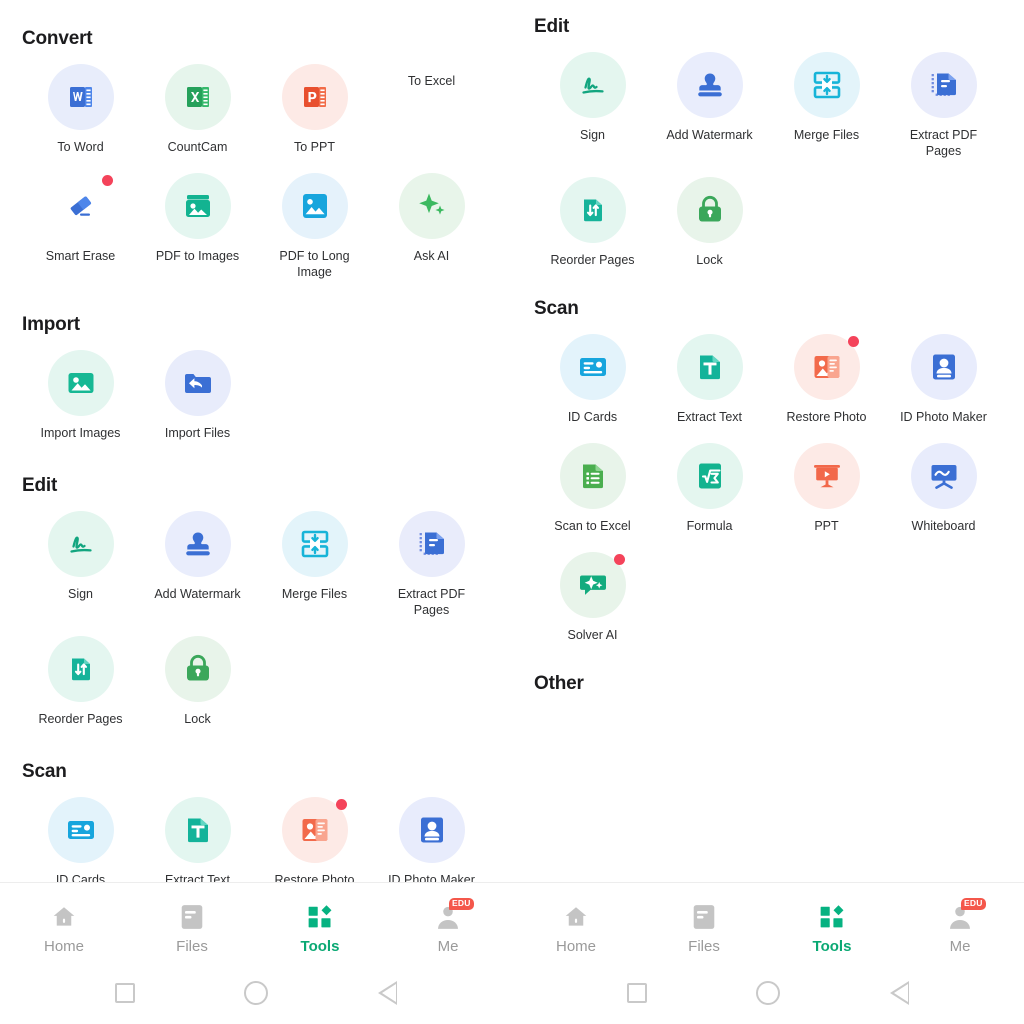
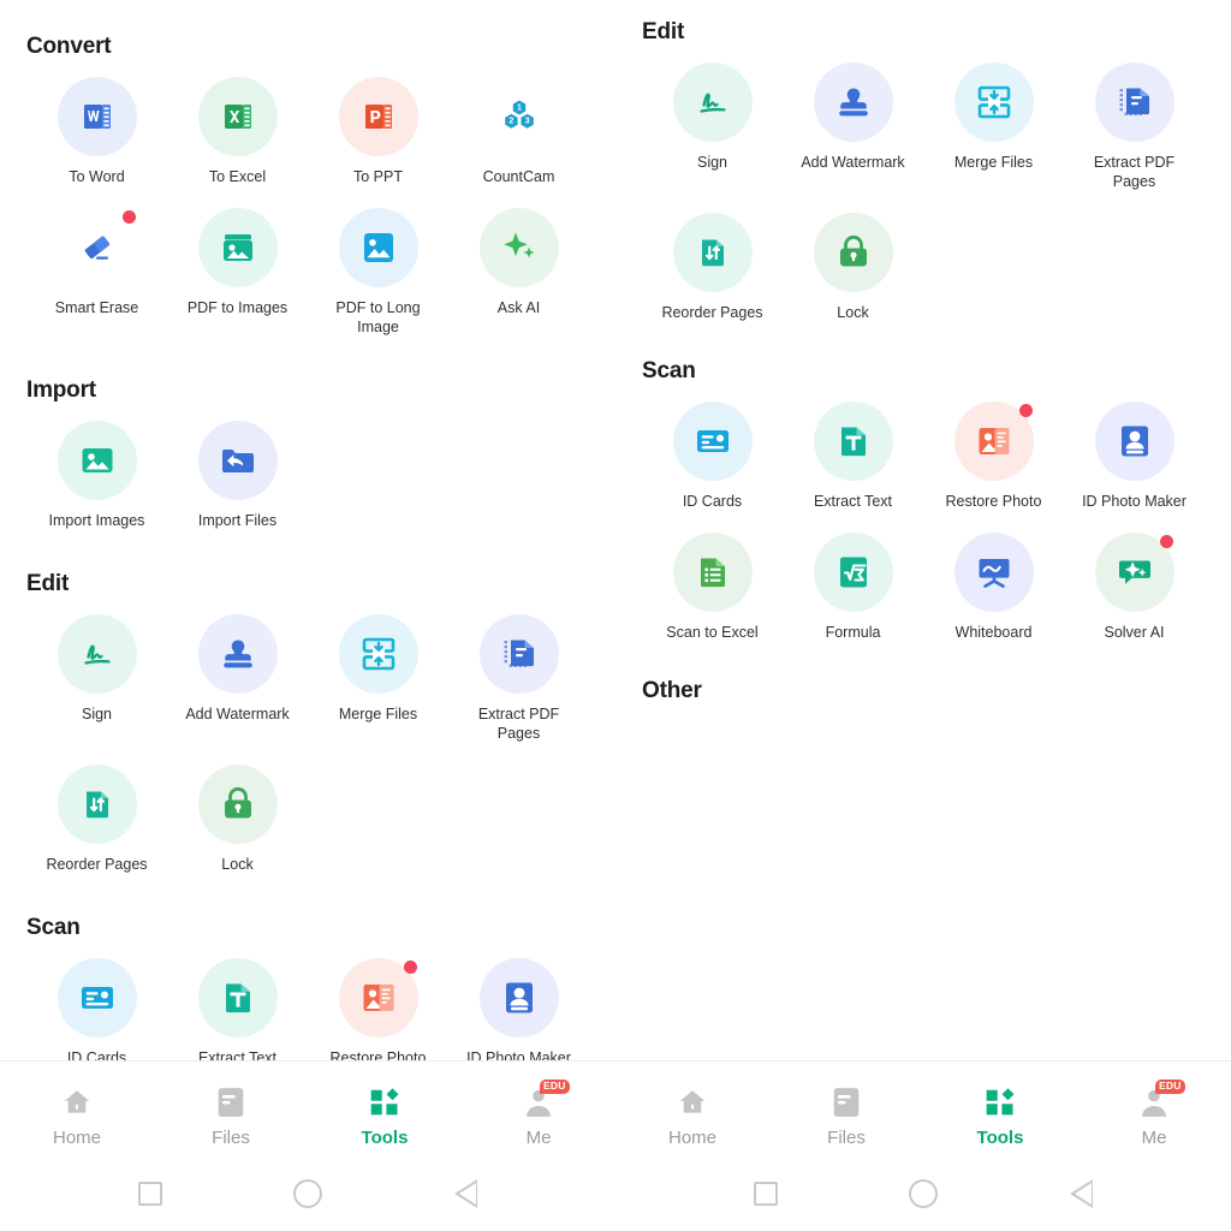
  Convert
  To Word
- CountCam
+ To Excel
  To PPT
+ 1
+ 2
+ 3
- To Excel
+ CountCam
  Smart Erase
  PDF to Images
  PDF to Long Image
  Ask AI
  Import
  Import Images
  Import Files
  Edit
  Sign
  Add Watermark
  Merge Files
  Extract PDF Pages
  Reorder Pages
  Lock
  Scan
  ID Cards
  Extract Text
  Restore Photo
  ID Photo Maker
  Home
  Files
  Tools
  EDU
  Me
  Edit
  Sign
  Add Watermark
  Merge Files
  Extract PDF Pages
  Reorder Pages
  Lock
  Scan
  ID Cards
  Extract Text
  Restore Photo
  ID Photo Maker
  Scan to Excel
  Formula
- PPT
  Whiteboard
  Solver AI
  Other
  Home
  Files
  Tools
  EDU
  Me
